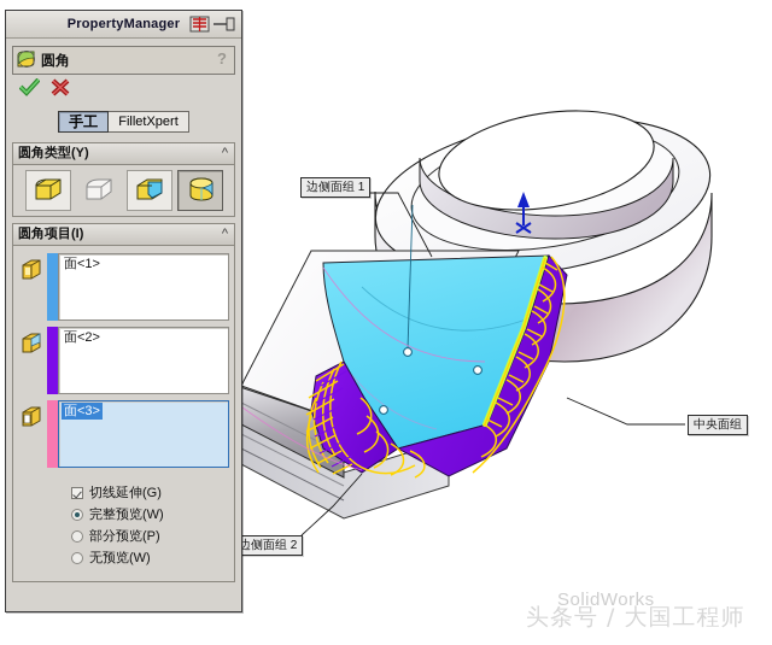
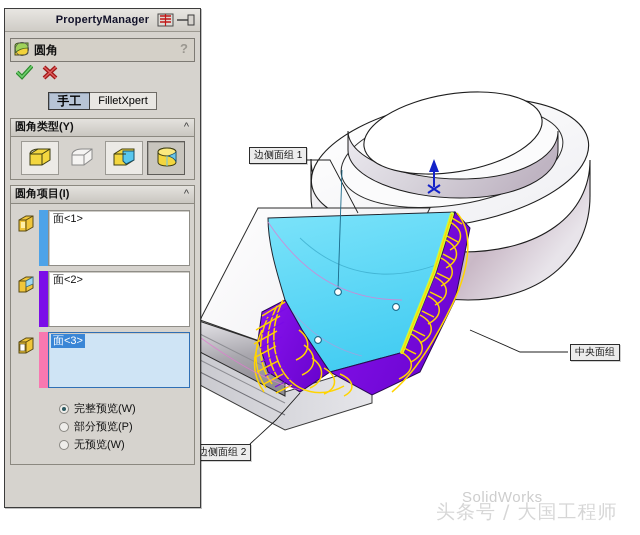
  边侧面组 1
  边侧面组 2
  中央面组
  SolidWorks
  头条号 / 大国工程师
  PropertyManager
  圆角
  ?
  手工
  FilletXpert
  圆角类型(Y)
  ^
  圆角项目(I)
  ^
  面<1>
  面<2>
  面<3>
- 切线延伸(G)
  完整预览(W)
  部分预览(P)
  无预览(W)
